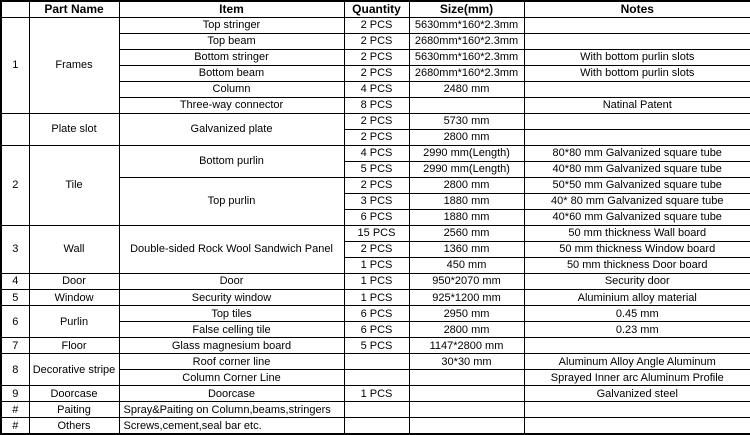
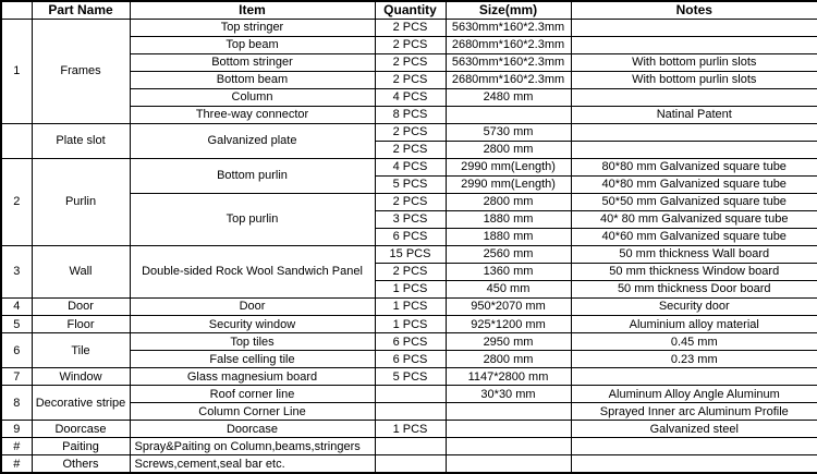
  	Part Name	Item	Quantity	Size(mm)	Notes
  1	Frames	Top stringer	2 PCS	5630mm*160*2.3mm
  Top beam	2 PCS	2680mm*160*2.3mm
  Bottom stringer	2 PCS	5630mm*160*2.3mm	With bottom purlin slots
  Bottom beam	2 PCS	2680mm*160*2.3mm	With bottom purlin slots
  Column	4 PCS	2480 mm
  Three-way connector	8 PCS		Natinal Patent
  	Plate slot	Galvanized plate	2 PCS	5730 mm
  2 PCS	2800 mm
- 2	Tile	Bottom purlin	4 PCS	2990 mm(Length)	80*80 mm Galvanized square tube
+ 2	Purlin	Bottom purlin	4 PCS	2990 mm(Length)	80*80 mm Galvanized square tube
  5 PCS	2990 mm(Length)	40*80 mm Galvanized square tube
  Top purlin	2 PCS	2800 mm	50*50 mm Galvanized square tube
  3 PCS	1880 mm	40* 80 mm Galvanized square tube
  6 PCS	1880 mm	40*60 mm Galvanized square tube
  3	Wall	Double-sided Rock Wool Sandwich Panel	15 PCS	2560 mm	50 mm thickness Wall board
  2 PCS	1360 mm	50 mm thickness Window board
  1 PCS	450 mm	50 mm thickness Door board
  4	Door	Door	1 PCS	950*2070 mm	Security door
- 5	Window	Security window	1 PCS	925*1200 mm	Aluminium alloy material
+ 5	Floor	Security window	1 PCS	925*1200 mm	Aluminium alloy material
- 6	Purlin	Top tiles	6 PCS	2950 mm	0.45 mm
+ 6	Tile	Top tiles	6 PCS	2950 mm	0.45 mm
  False celling tile	6 PCS	2800 mm	0.23 mm
- 7	Floor	Glass magnesium board	5 PCS	1147*2800 mm
+ 7	Window	Glass magnesium board	5 PCS	1147*2800 mm
  8	Decorative stripe	Roof corner line		30*30 mm	Aluminum Alloy Angle Aluminum
  Column Corner Line			Sprayed Inner arc Aluminum Profile
  9	Doorcase	Doorcase	1 PCS		Galvanized steel
  #	Paiting	Spray&Paiting on Column,beams,stringers
  #	Others	Screws,cement,seal bar etc.
